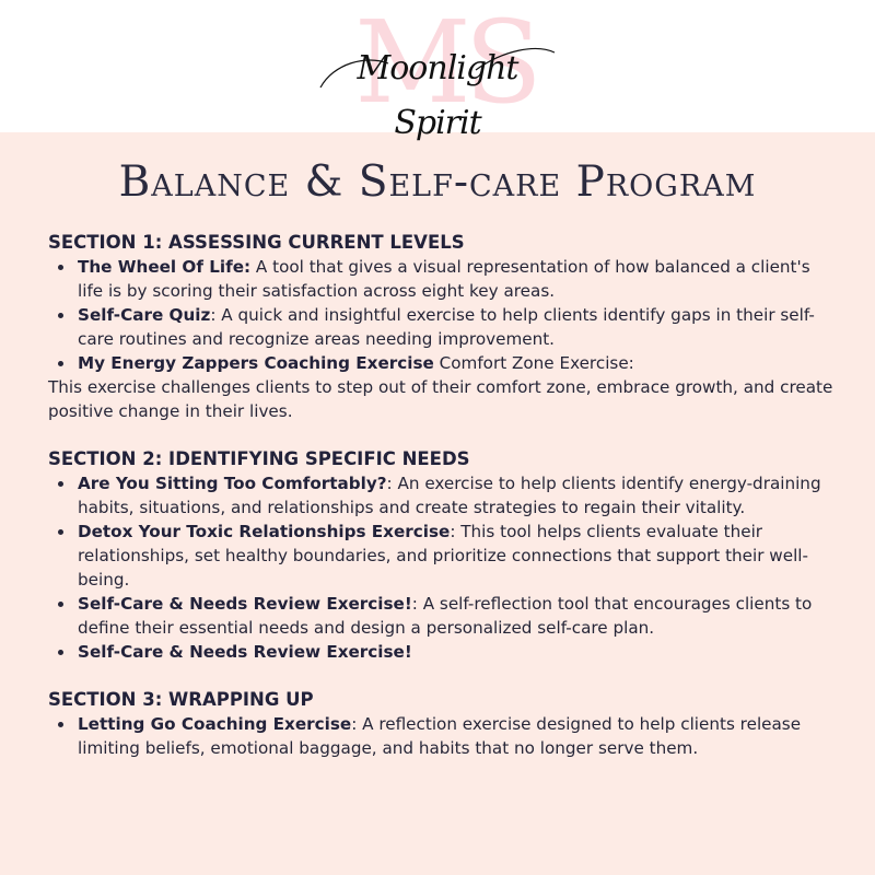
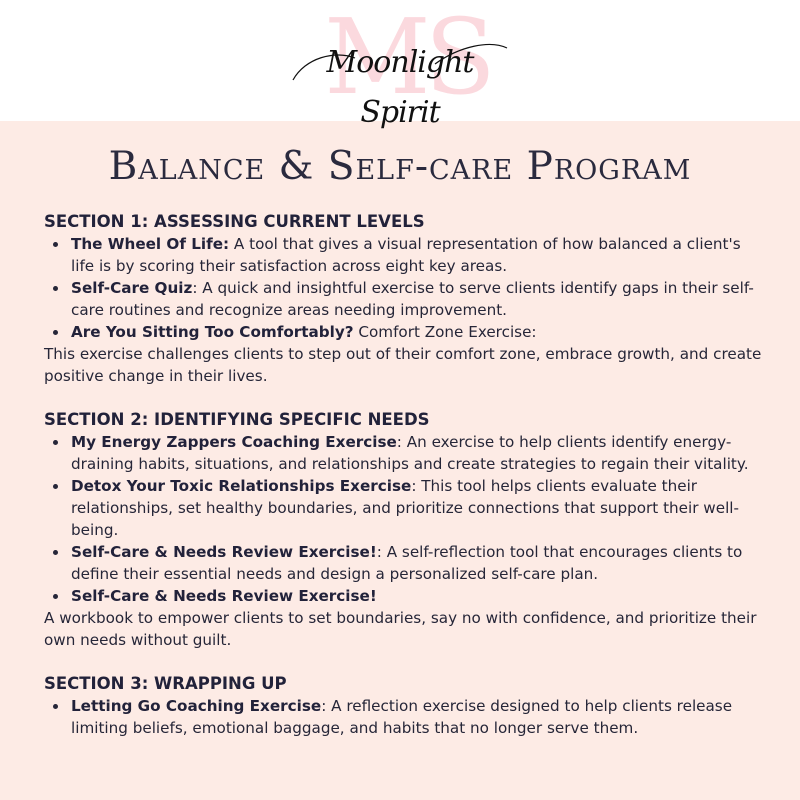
  MS
  Moonlight Spirit
  Balance & Self-care Program
  SECTION 1: ASSESSING CURRENT LEVELS
  The Wheel Of Life: A tool that gives a visual representation of how balanced a client's life is by scoring their satisfaction across eight key areas.
- Self-Care Quiz: A quick and insightful exercise to help clients identify gaps in their self-care routines and recognize areas needing improvement.
+ Self-Care Quiz: A quick and insightful exercise to serve clients identify gaps in their self-care routines and recognize areas needing improvement.
- My Energy Zappers Coaching Exercise Comfort Zone Exercise:
+ Are You Sitting Too Comfortably? Comfort Zone Exercise:
  This exercise challenges clients to step out of their comfort zone, embrace growth, and create positive change in their lives.
  SECTION 2: IDENTIFYING SPECIFIC NEEDS
- Are You Sitting Too Comfortably?: An exercise to help clients identify energy-draining habits, situations, and relationships and create strategies to regain their vitality.
+ My Energy Zappers Coaching Exercise: An exercise to help clients identify energy-draining habits, situations, and relationships and create strategies to regain their vitality.
  Detox Your Toxic Relationships Exercise: This tool helps clients evaluate their relationships, set healthy boundaries, and prioritize connections that support their well-being.
  Self-Care & Needs Review Exercise!: A self-reflection tool that encourages clients to define their essential needs and design a personalized self-care plan.
  Self-Care & Needs Review Exercise!
+ A workbook to empower clients to set boundaries, say no with confidence, and prioritize their own needs without guilt.
  SECTION 3: WRAPPING UP
  Letting Go Coaching Exercise: A reflection exercise designed to help clients release limiting beliefs, emotional baggage, and habits that no longer serve them.
